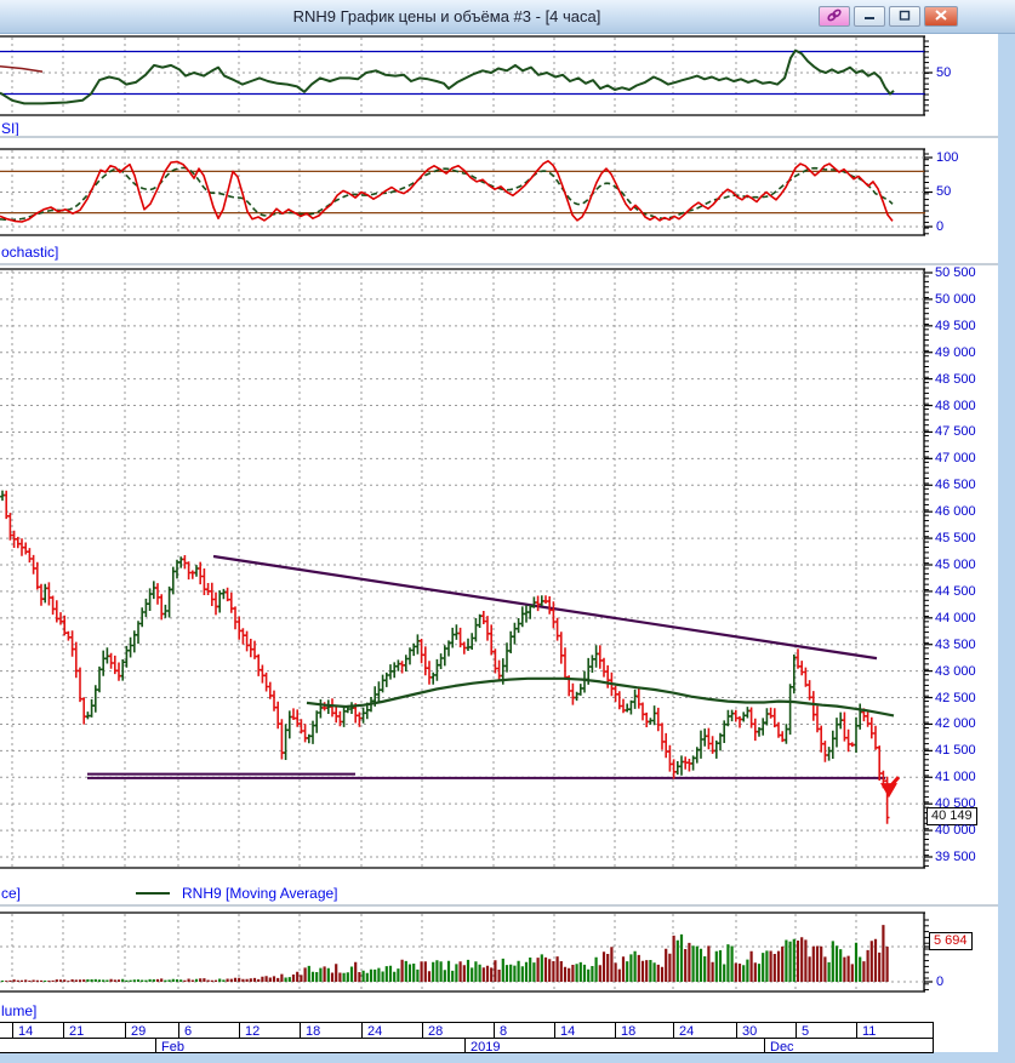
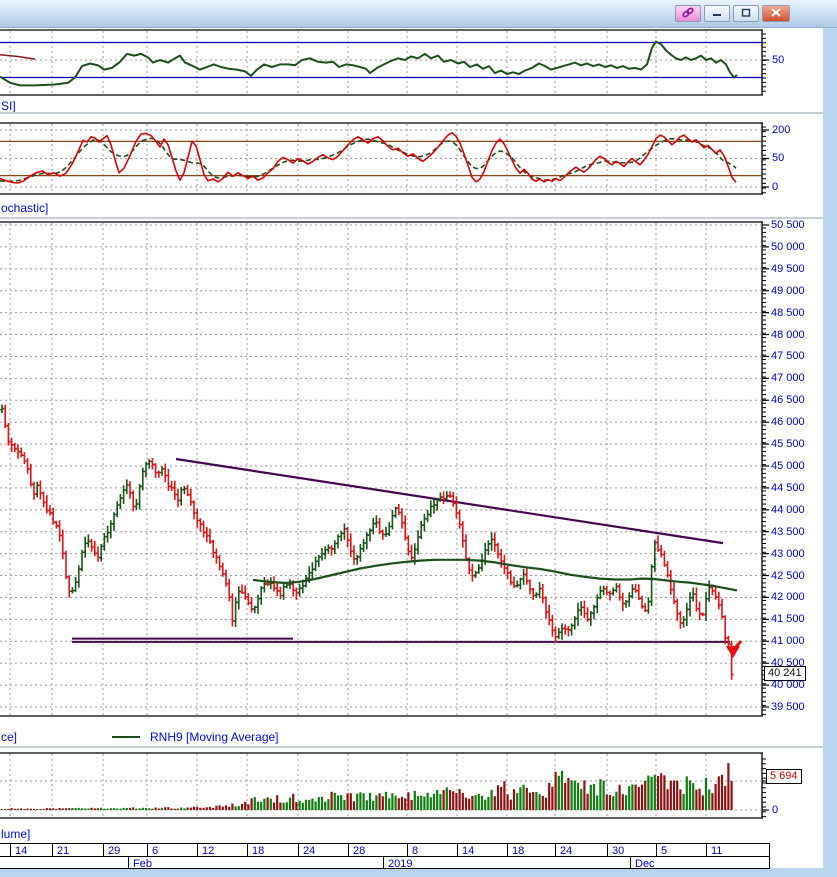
- RNH9 График цены и объёма #3 - [4 часа]
  SI]
  ochastic]
  ce]
  RNH9 [Moving Average]
  lume]
  50
- 100
+ 200
  50
  0
  0
- 40 149
+ 40 241
  5 694
  50 500
  50 000
  49 500
  49 000
  48 500
  48 000
  47 500
  47 000
  46 500
  46 000
  45 500
  45 000
  44 500
  44 000
  43 500
  43 000
  42 500
  42 000
  41 500
  41 000
  40 500
  40 000
  39 500
  14
  21
  29
  6
  12
  18
  24
  28
  8
  14
  18
  24
  30
  5
  11
  Feb
  2019
  Dec
